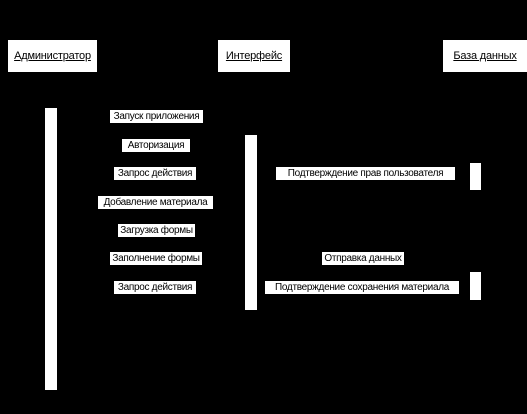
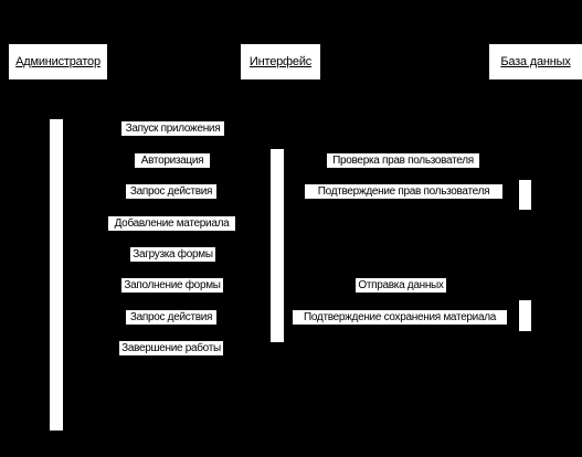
  Администратор
  Интерфейс
  База данных
  Запуск приложения
  Авторизация
  Запрос действия
  Добавление материала
  Загрузка формы
  Заполнение формы
  Запрос действия
+ Завершение работы
+ Проверка прав пользователя
  Подтверждение прав пользователя
  Отправка данных
  Подтверждение сохранения материала
